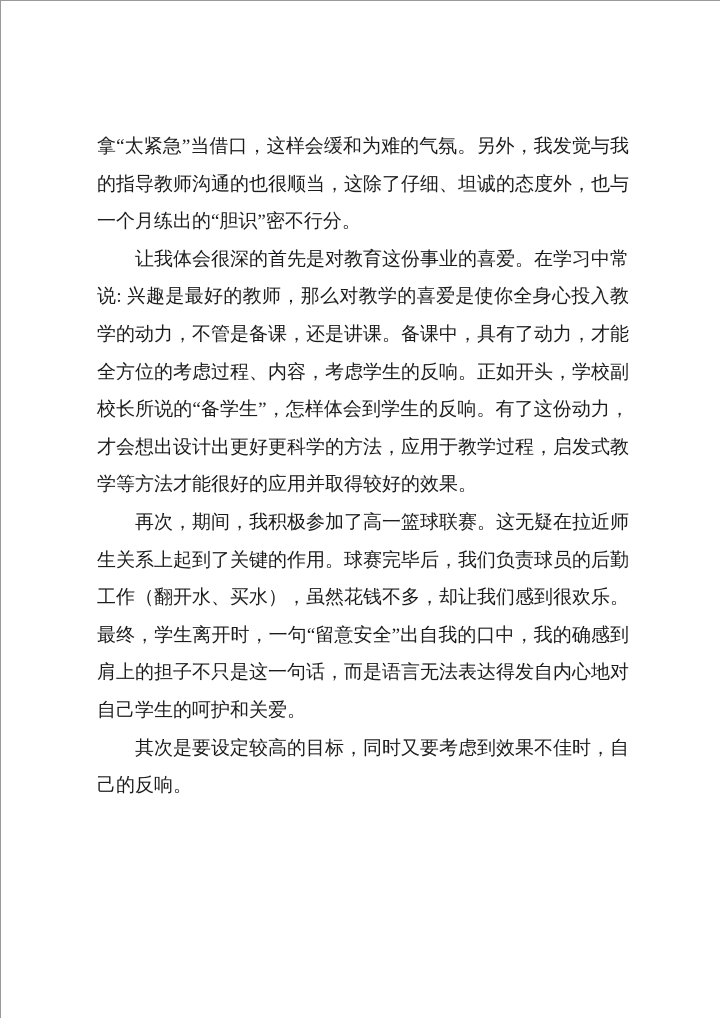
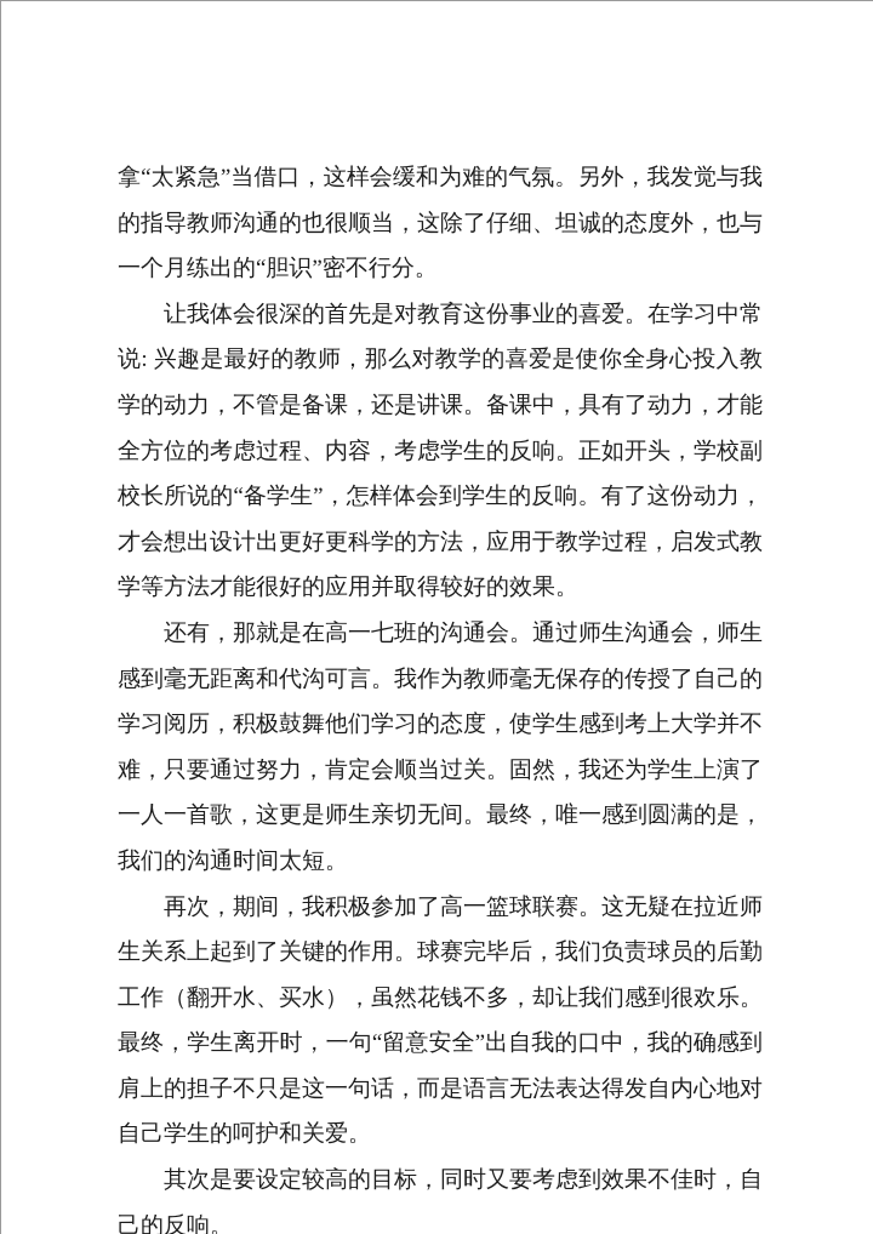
  拿“太紧急”当借口，这样会缓和为难的气氛。另外，我发觉与我的指导教师沟通的也很顺当，这除了仔细、坦诚的态度外，也与一个月练出的“胆识”密不行分。
  让我体会很深的首先是对教育这份事业的喜爱。在学习中常说: 兴趣是最好的教师，那么对教学的喜爱是使你全身心投入教学的动力，不管是备课，还是讲课。备课中，具有了动力，才能全方位的考虑过程、内容，考虑学生的反响。正如开头，学校副校长所说的“备学生”，怎样体会到学生的反响。有了这份动力，才会想出设计出更好更科学的方法，应用于教学过程，启发式教学等方法才能很好的应用并取得较好的效果。
+ 还有，那就是在高一七班的沟通会。通过师生沟通会，师生感到毫无距离和代沟可言。我作为教师毫无保存的传授了自己的学习阅历，积极鼓舞他们学习的态度，使学生感到考上大学并不难，只要通过努力，肯定会顺当过关。固然，我还为学生上演了一人一首歌，这更是师生亲切无间。最终，唯一感到圆满的是，我们的沟通时间太短。
  再次，期间，我积极参加了高一篮球联赛。这无疑在拉近师生关系上起到了关键的作用。球赛完毕后，我们负责球员的后勤工作（翻开水、买水），虽然花钱不多，却让我们感到很欢乐。最终，学生离开时，一句“留意安全”出自我的口中，我的确感到肩上的担子不只是这一句话，而是语言无法表达得发自内心地对自己学生的呵护和关爱。
  其次是要设定较高的目标，同时又要考虑到效果不佳时，自己的反响。
